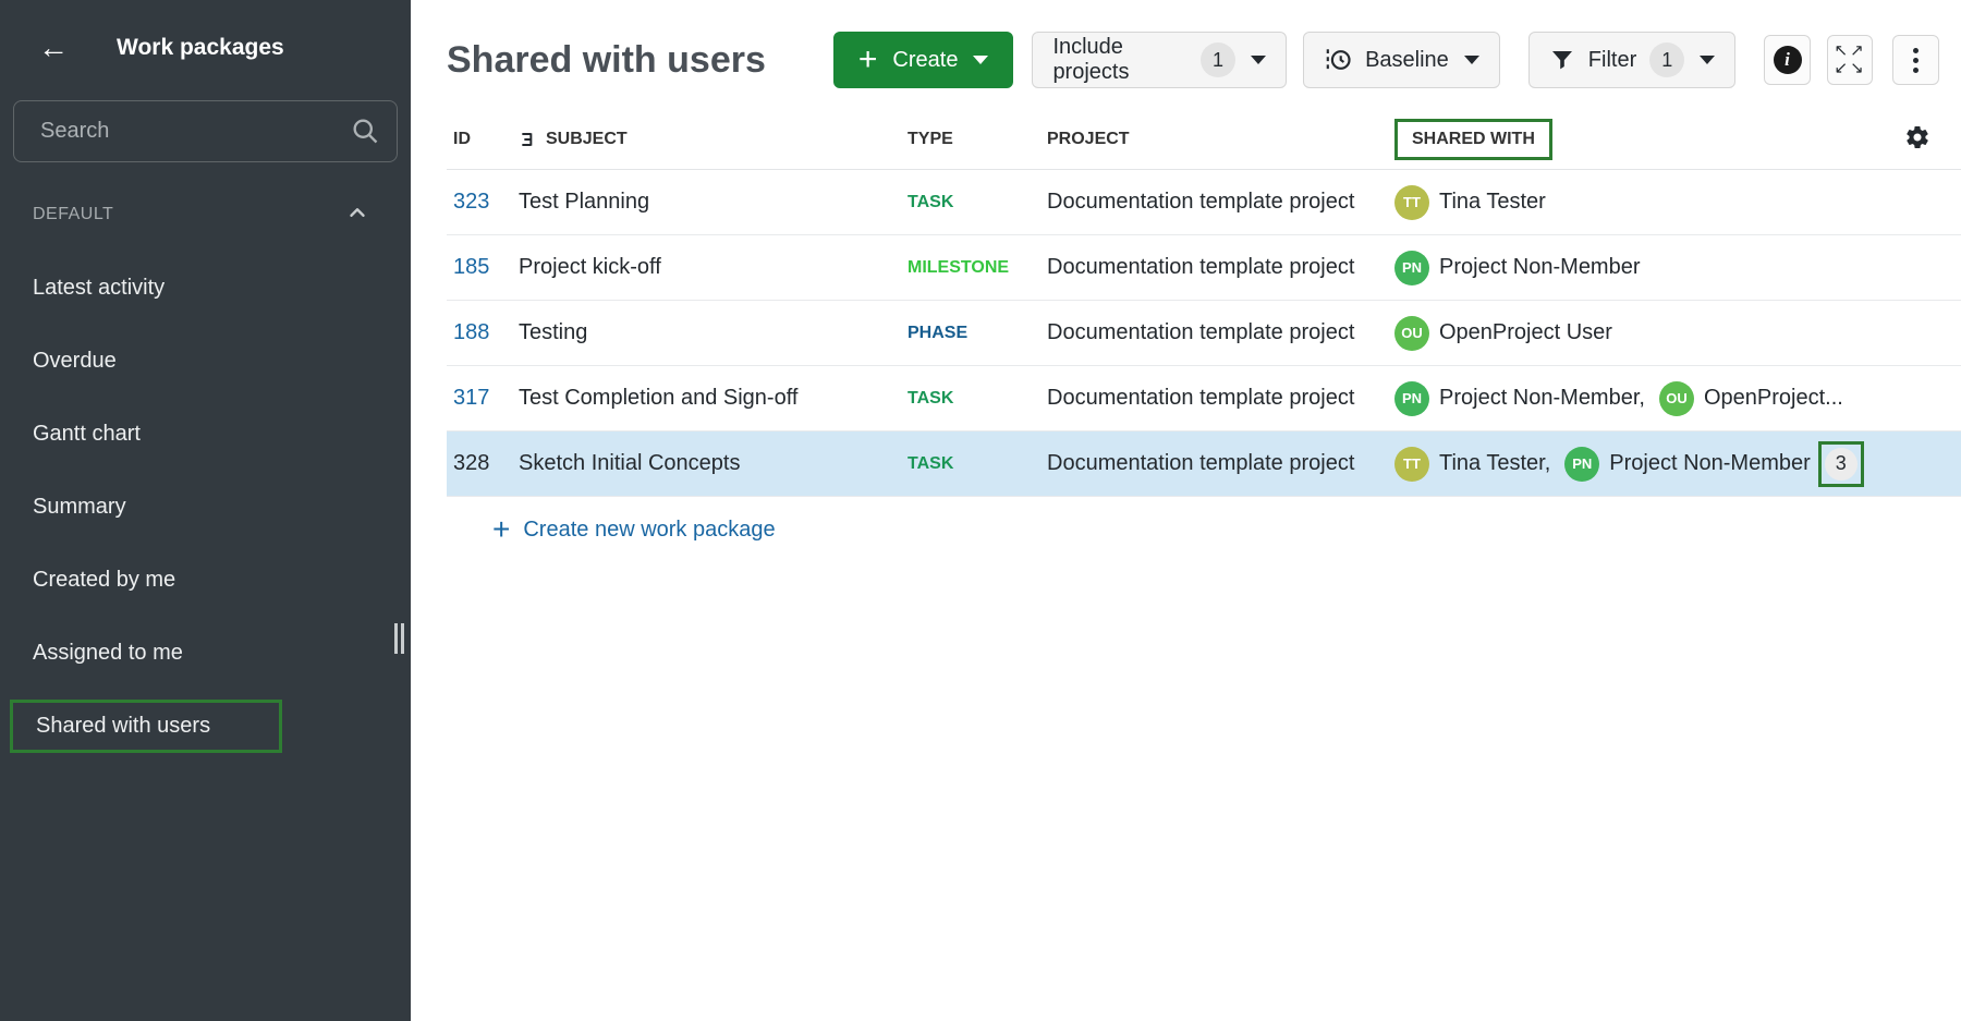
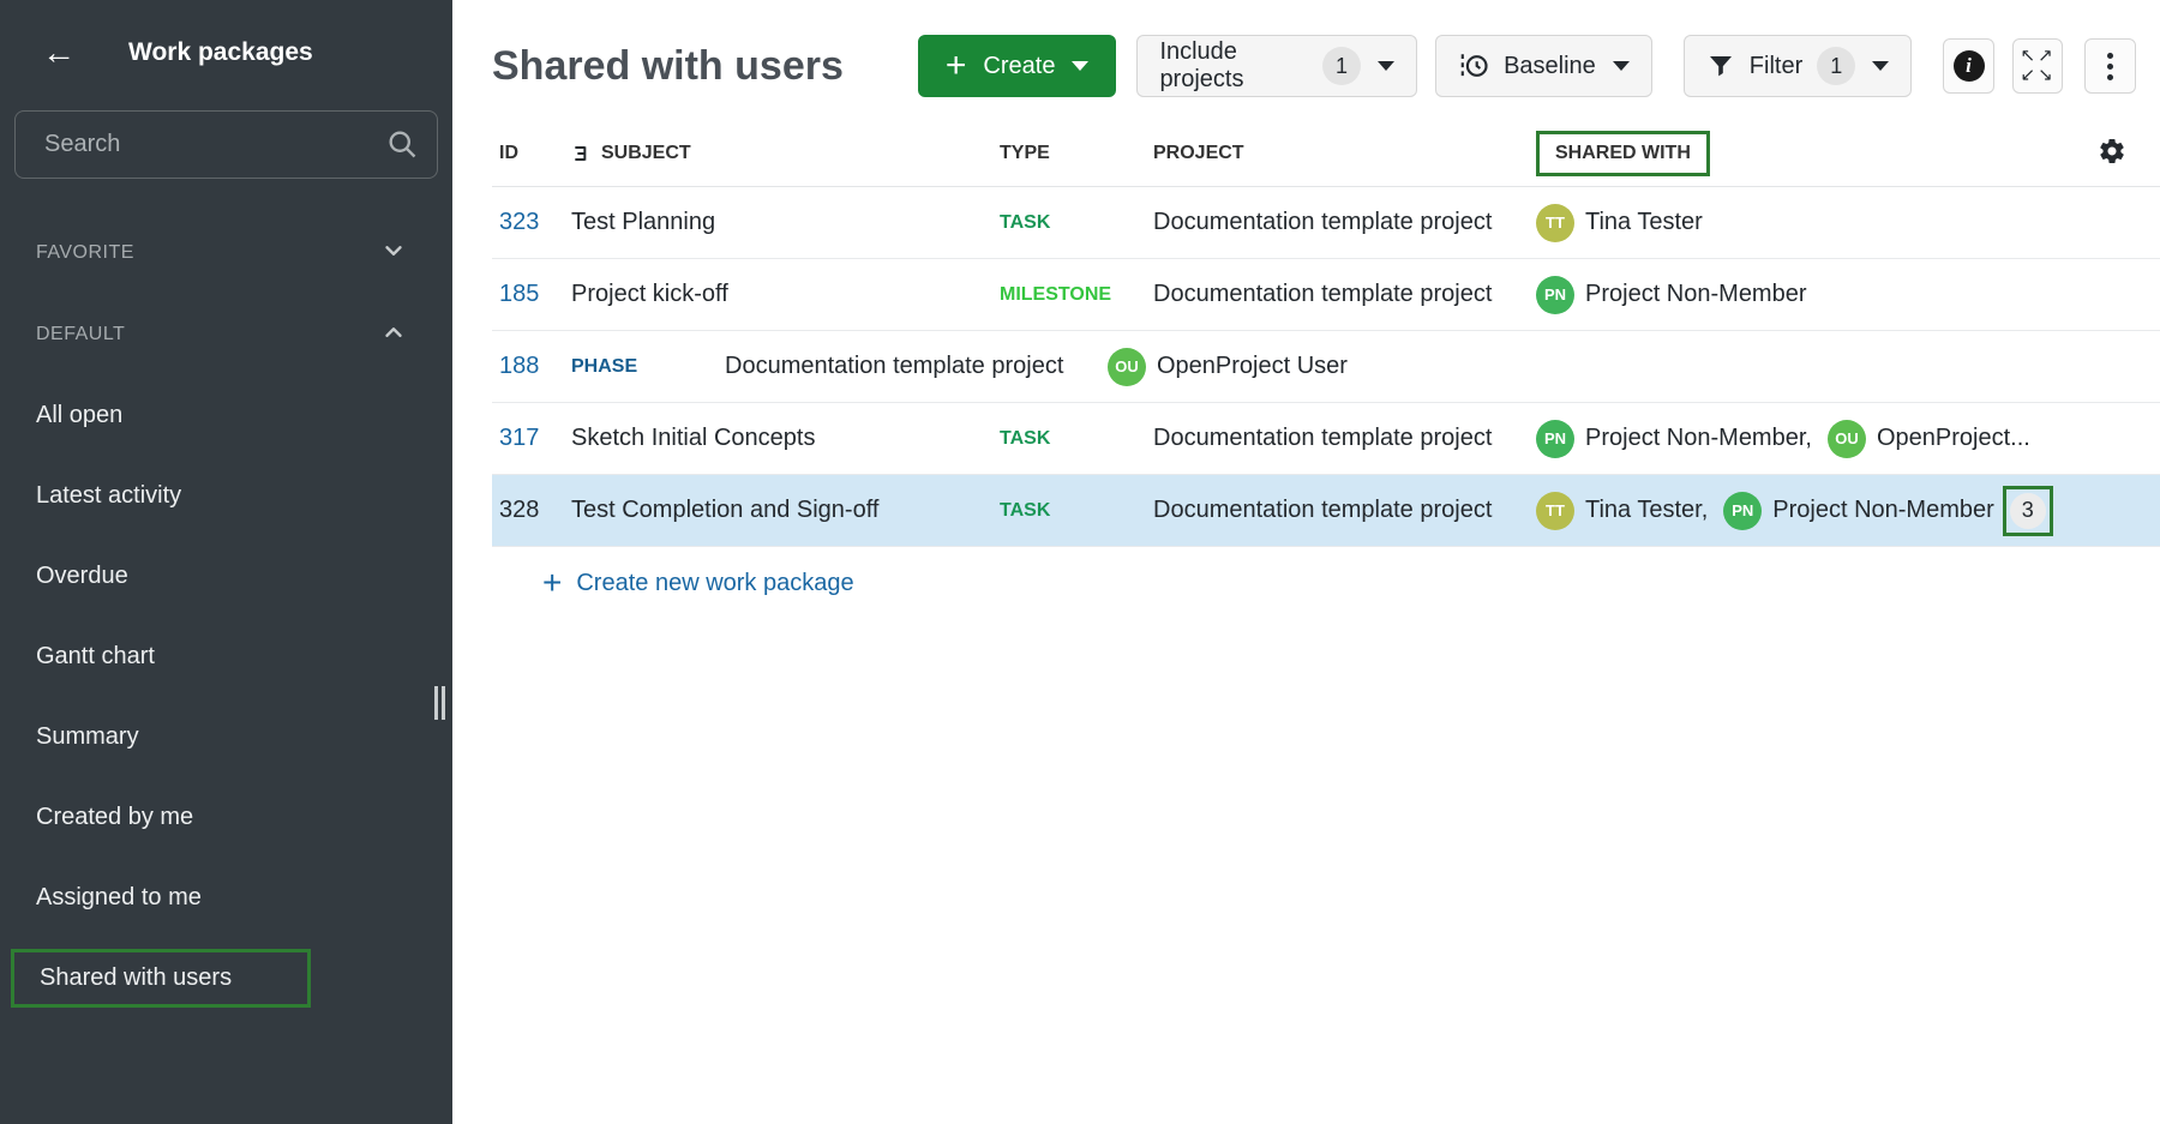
  ←
  Work packages
  Search
+ FAVORITE
  DEFAULT
+ All open
  Latest activity
  Overdue
  Gantt chart
  Summary
  Created by me
  Assigned to me
  Shared with users
  Shared with users
  +
  Create
  Include projects
  1
  Baseline
  Filter
  1
  i
  ↖↗
  ↙↘
  ID
  SUBJECT
  TYPE
  PROJECT
  SHARED WITH
  323
  Test Planning
  TASK
  Documentation template project
  TT
  Tina Tester
  185
  Project kick-off
  MILESTONE
  Documentation template project
  PN
  Project Non-Member
  188
- Testing
  PHASE
  Documentation template project
  OU
  OpenProject User
  317
- Test Completion and Sign-off
+ Sketch Initial Concepts
  TASK
  Documentation template project
  PN
  Project Non-Member,
  OU
  OpenProject...
  328
- Sketch Initial Concepts
+ Test Completion and Sign-off
  TASK
  Documentation template project
  TT
  Tina Tester,
  PN
  Project Non-Member
  3
  +
  Create new work package
